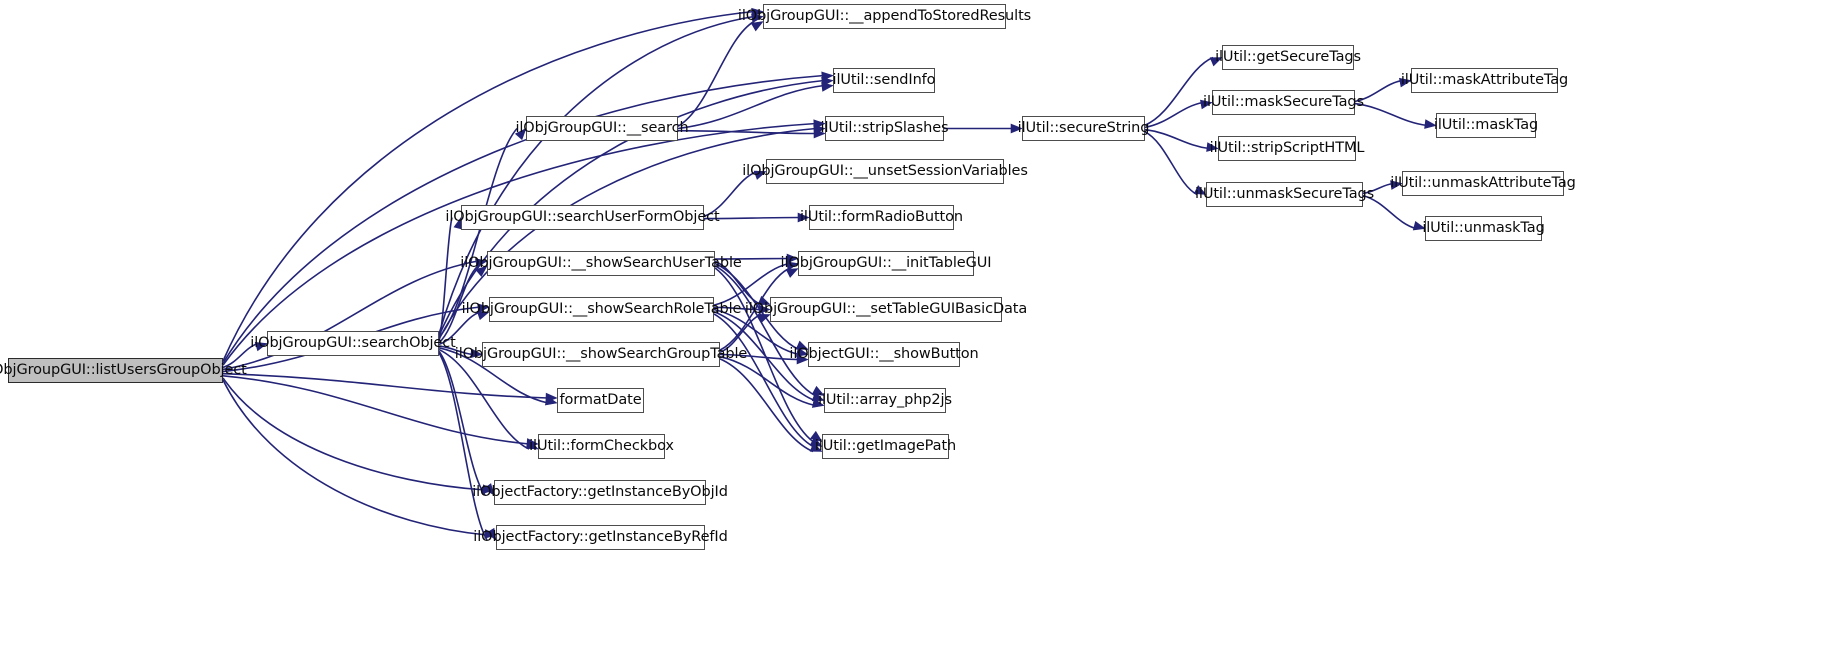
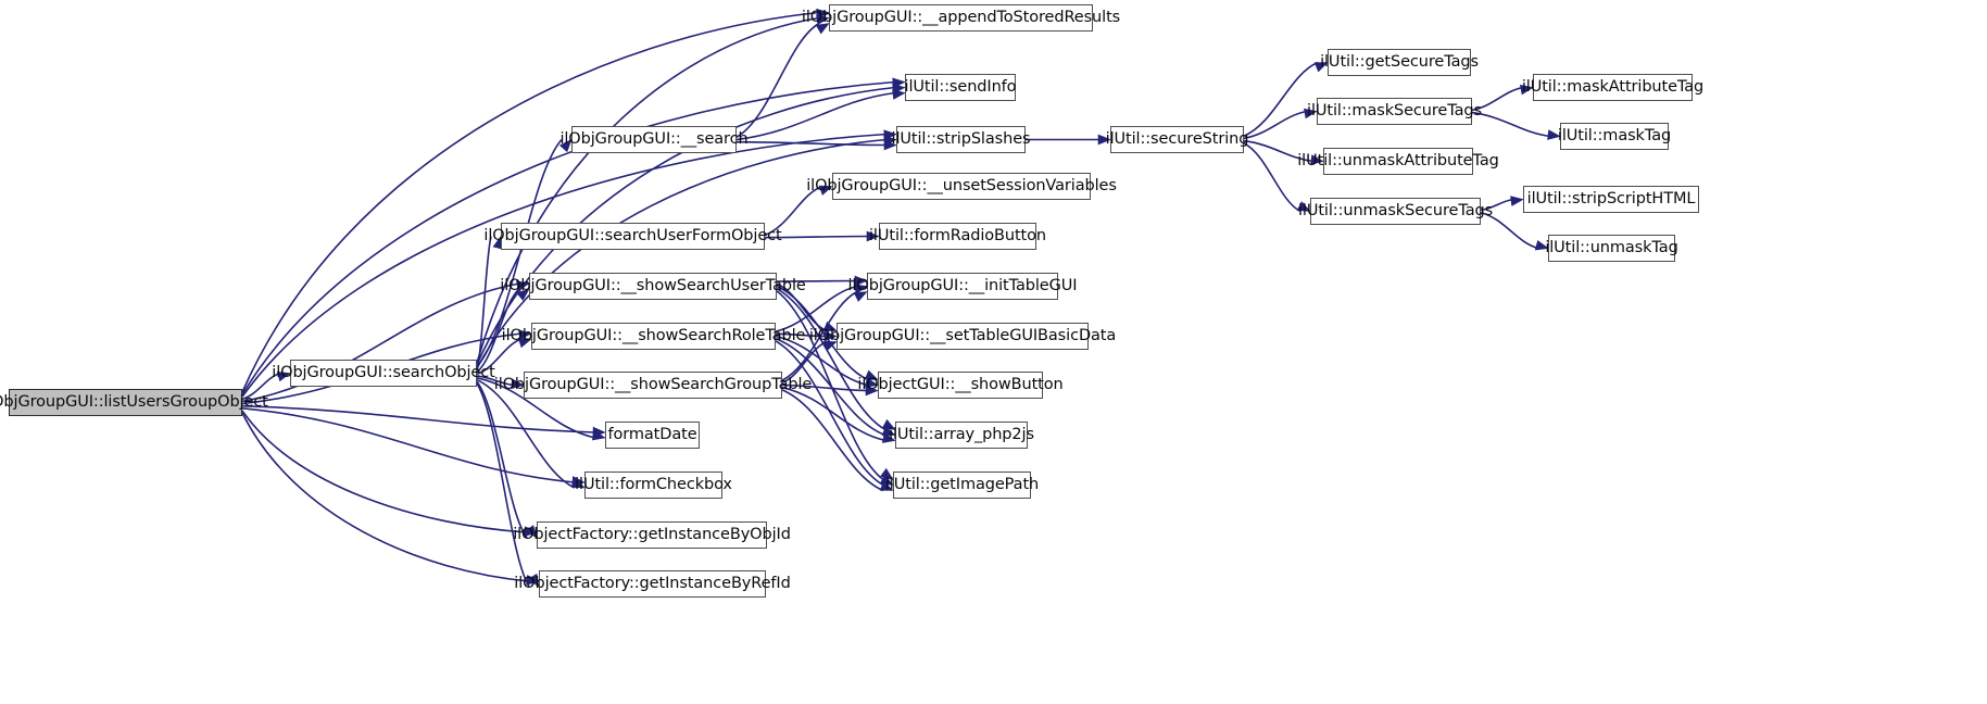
  bjGroupGUI::listUsersGroupObject
  ilObjGroupGUI::searchObject
  ilObjGroupGUI::__search
  ilObjGroupGUI::searchUserFormObject
  ilObjGroupGUI::__showSearchUserTable
  ilObjGroupGUI::__showSearchRoleTable
  ilObjGroupGUI::__showSearchGroupTable
  formatDate
  ilUtil::formCheckbox
  ilObjectFactory::getInstanceByObjId
  ilObjectFactory::getInstanceByRefId
  ilObjGroupGUI::__appendToStoredResults
  ilUtil::sendInfo
  ilUtil::stripSlashes
  ilObjGroupGUI::__unsetSessionVariables
  ilUtil::formRadioButton
  ilObjGroupGUI::__initTableGUI
  ilObjGroupGUI::__setTableGUIBasicData
  ilObjectGUI::__showButton
  ilUtil::array_php2js
  ilUtil::getImagePath
  ilUtil::secureString
  ilUtil::getSecureTags
  ilUtil::maskSecureTags
- ilUtil::stripScriptHTML
+ ilUtil::unmaskAttributeTag
  ilUtil::unmaskSecureTags
  ilUtil::maskAttributeTag
  ilUtil::maskTag
- ilUtil::unmaskAttributeTag
+ ilUtil::stripScriptHTML
  ilUtil::unmaskTag
